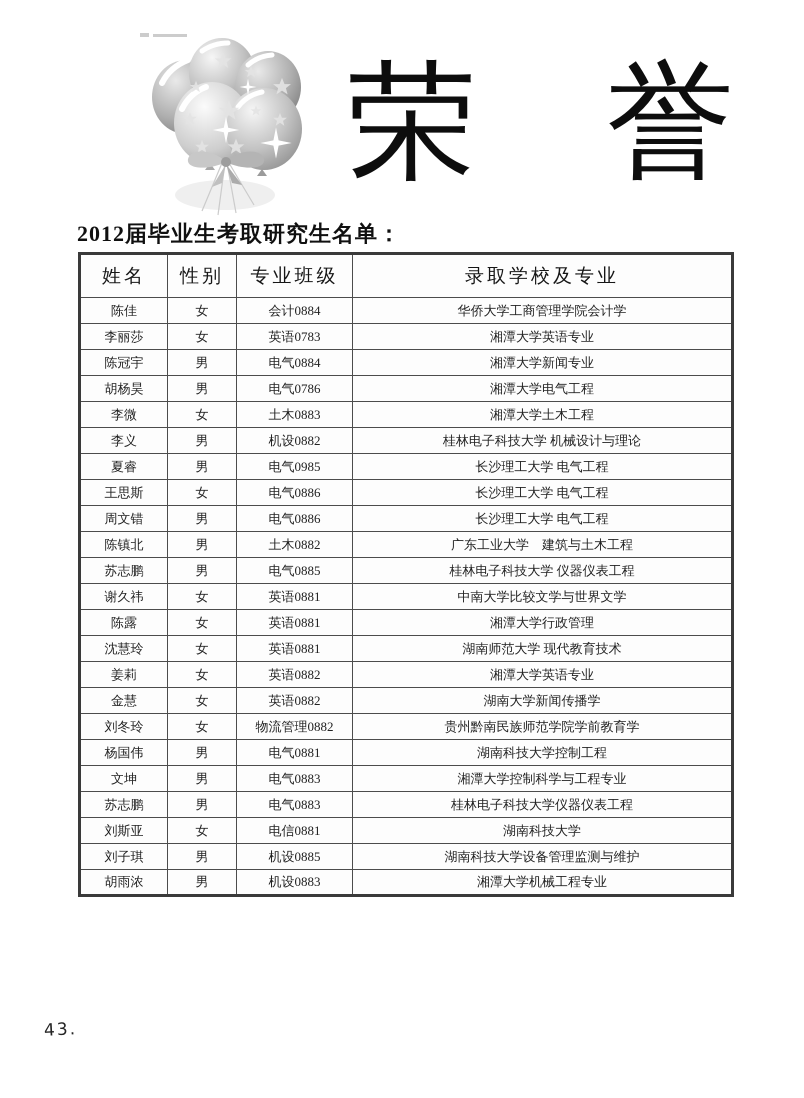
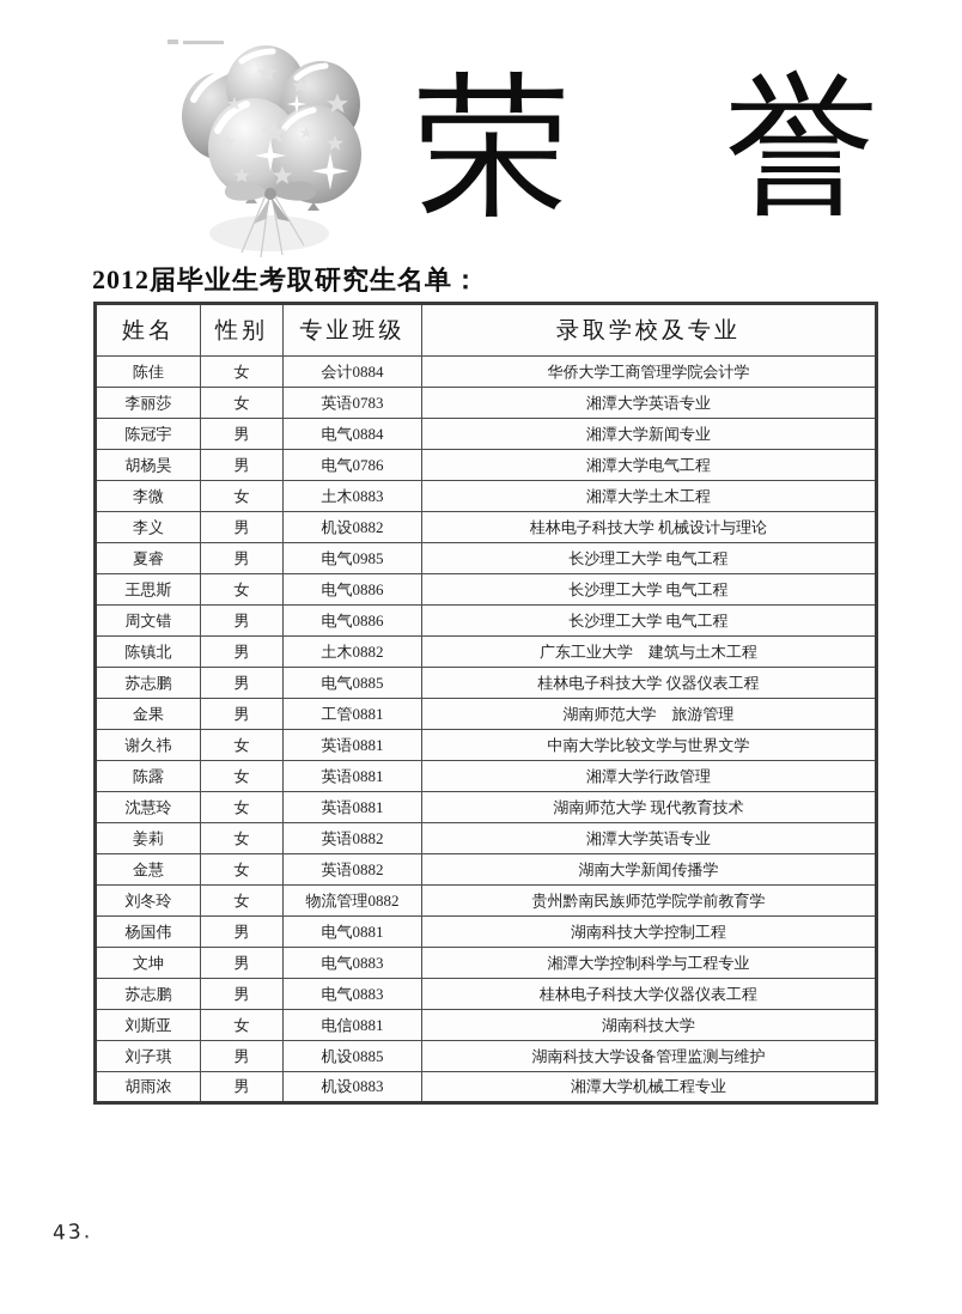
  荣
  誉
  2012届毕业生考取研究生名单：
  姓名	性别	专业班级	录取学校及专业
  陈佳	女	会计0884	华侨大学工商管理学院会计学
  李丽莎	女	英语0783	湘潭大学英语专业
  陈冠宇	男	电气0884	湘潭大学新闻专业
  胡杨昊	男	电气0786	湘潭大学电气工程
  李微	女	土木0883	湘潭大学土木工程
  李义	男	机设0882	桂林电子科技大学 机械设计与理论
  夏睿	男	电气0985	长沙理工大学 电气工程
  王思斯	女	电气0886	长沙理工大学 电气工程
  周文错	男	电气0886	长沙理工大学 电气工程
  陈镇北	男	土木0882	广东工业大学 建筑与土木工程
  苏志鹏	男	电气0885	桂林电子科技大学 仪器仪表工程
+ 金果	男	工管0881	湖南师范大学 旅游管理
  谢久祎	女	英语0881	中南大学比较文学与世界文学
  陈露	女	英语0881	湘潭大学行政管理
  沈慧玲	女	英语0881	湖南师范大学 现代教育技术
  姜莉	女	英语0882	湘潭大学英语专业
  金慧	女	英语0882	湖南大学新闻传播学
  刘冬玲	女	物流管理0882	贵州黔南民族师范学院学前教育学
  杨国伟	男	电气0881	湖南科技大学控制工程
  文坤	男	电气0883	湘潭大学控制科学与工程专业
  苏志鹏	男	电气0883	桂林电子科技大学仪器仪表工程
  刘斯亚	女	电信0881	湖南科技大学
  刘子琪	男	机设0885	湖南科技大学设备管理监测与维护
  胡雨浓	男	机设0883	湘潭大学机械工程专业
